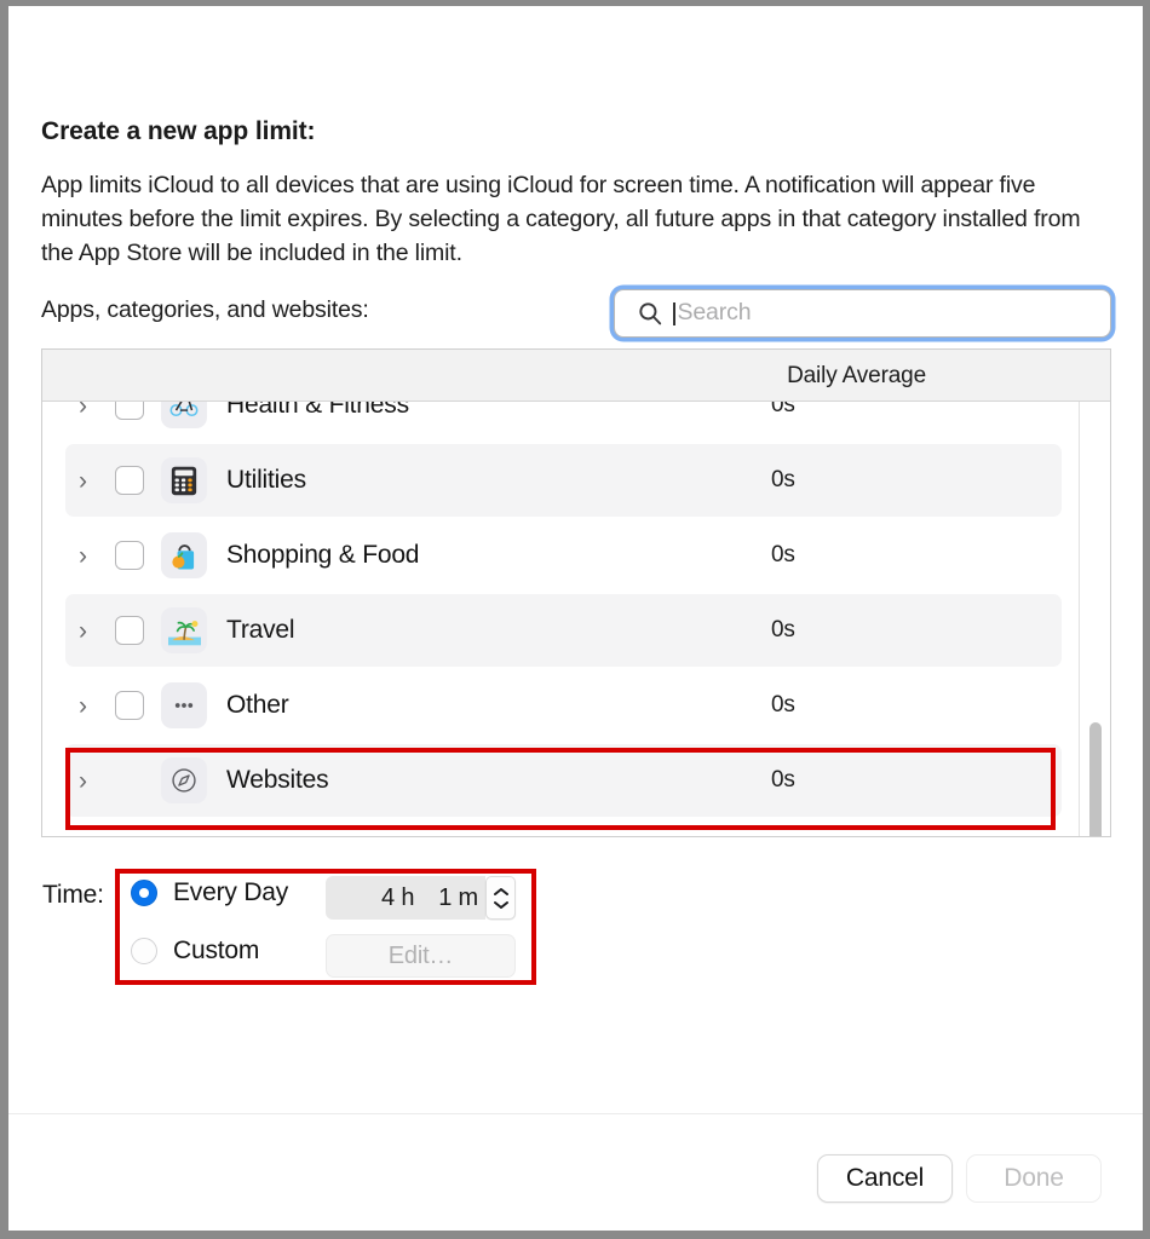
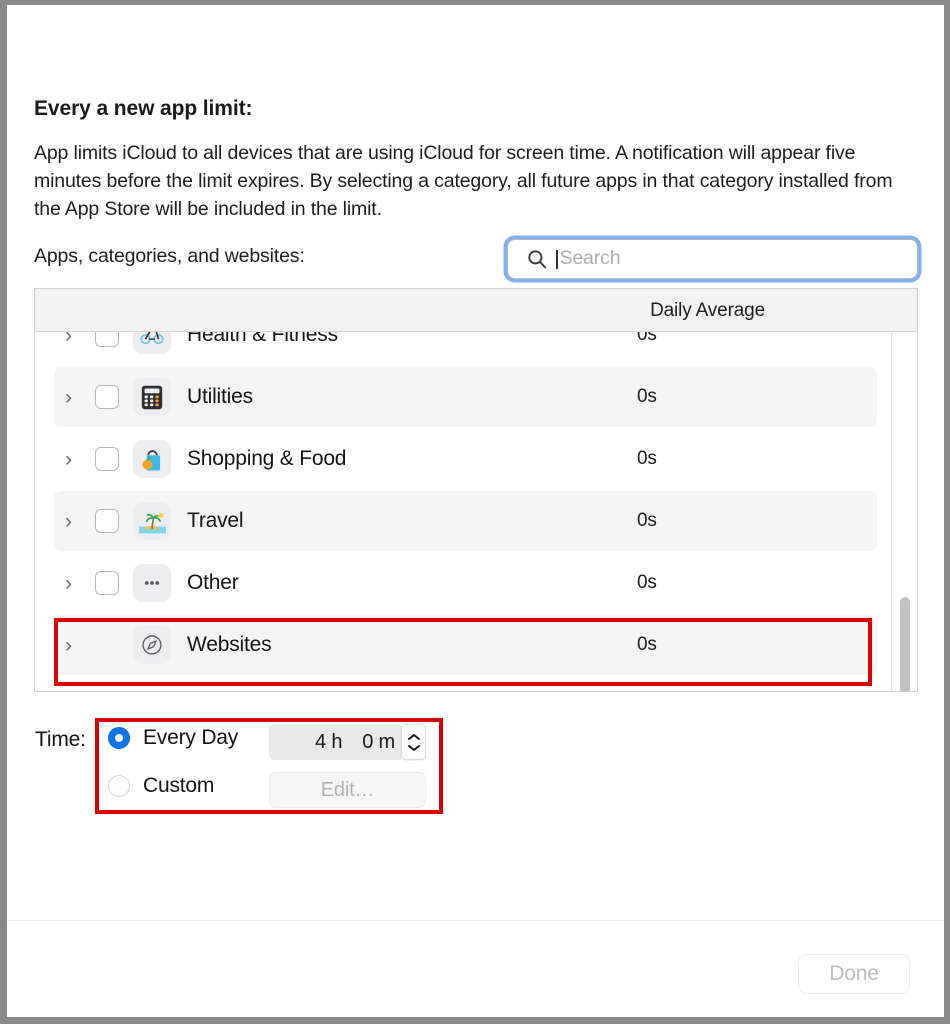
- Create a new app limit:
+ Every a new app limit:
  App limits iCloud to all devices that are using iCloud for screen time. A notification will appear five minutes before the limit expires. By selecting a category, all future apps in that category installed from the App Store will be included in the limit.
  Apps, categories, and websites:
  Search
  Daily Average
  ›
  Health & Fitness
  0s
  ›
  Utilities
  0s
  ›
  Shopping & Food
  0s
  ›
  Travel
  0s
  ›
  Other
  0s
  ›
  Websites
  0s
  Time:
  Every Day
  Custom
  4 h
- 1 m
+ 0 m
  Edit…
- Cancel
  Done
